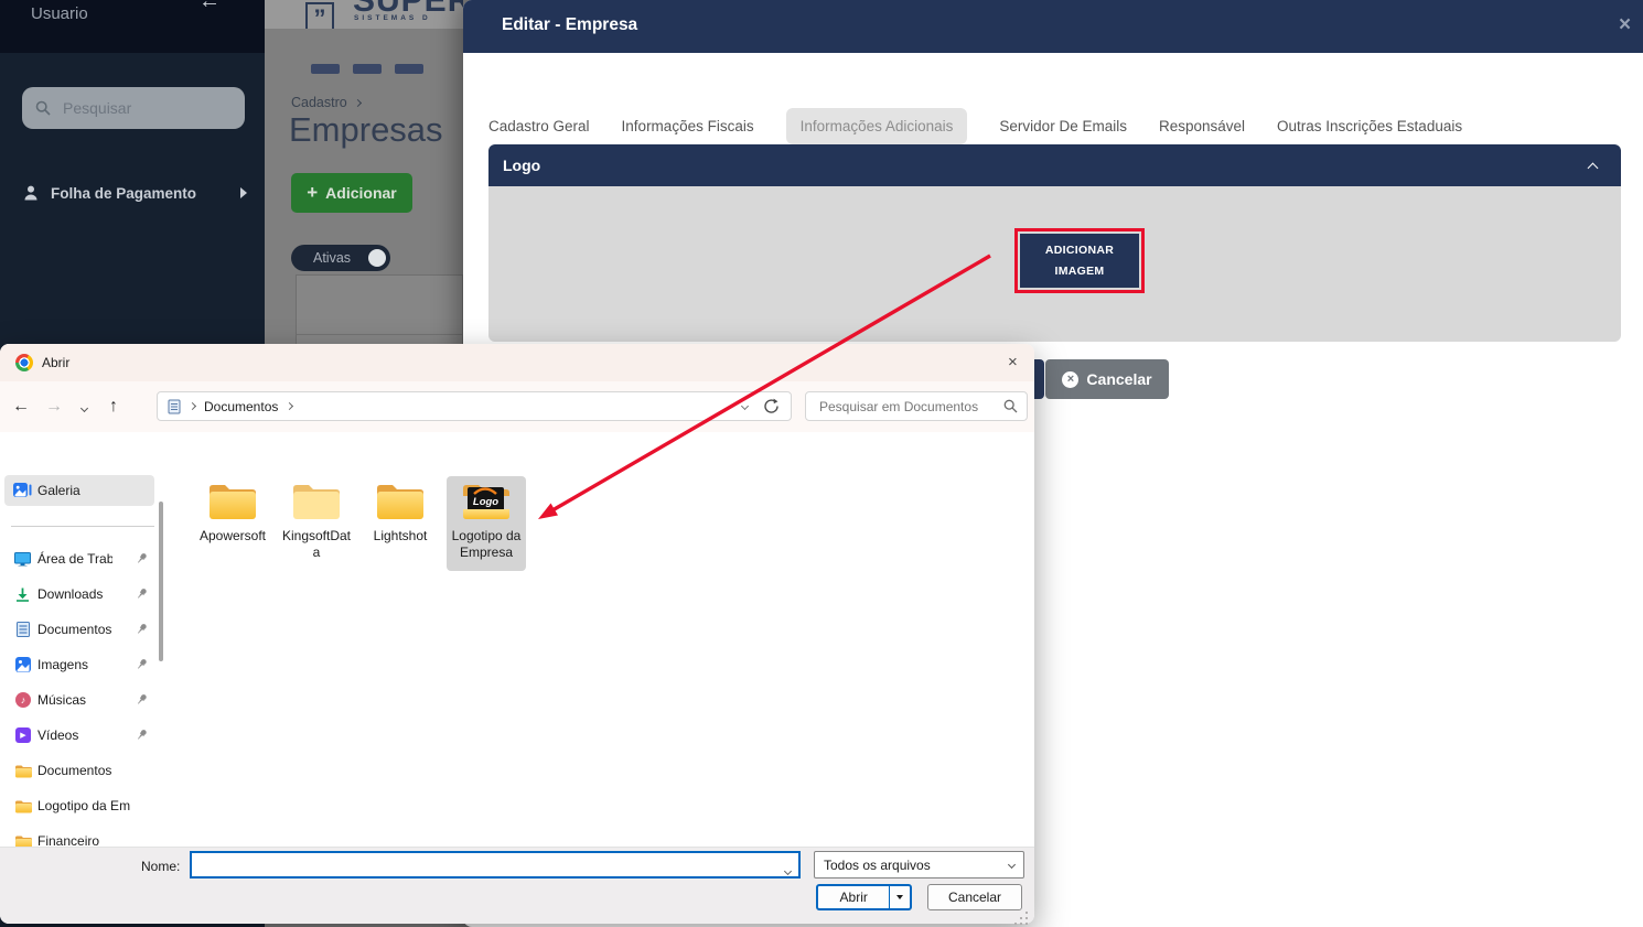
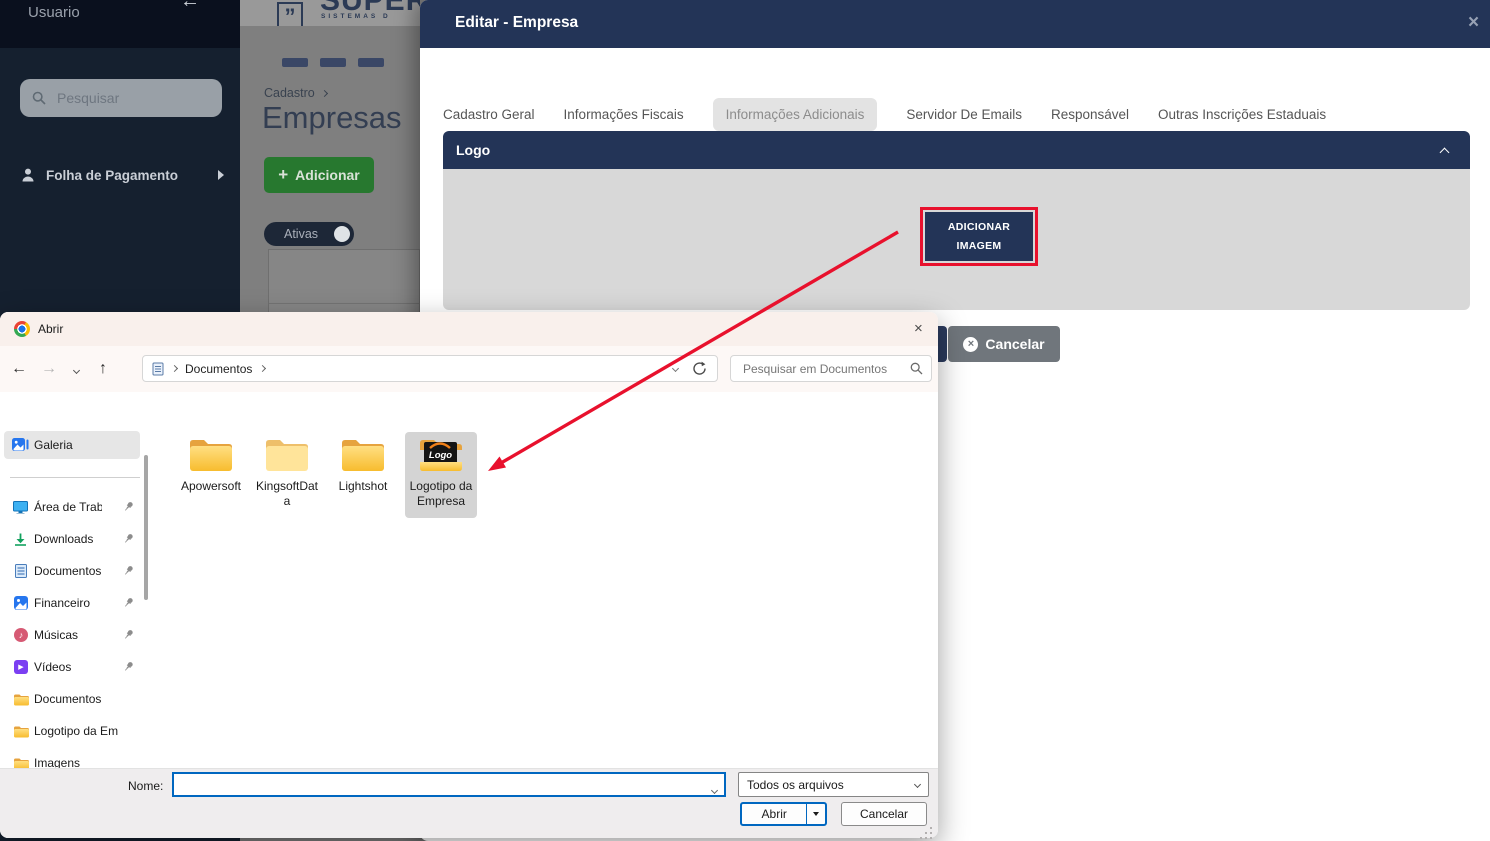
  Usuario
  ←
  Pesquisar
  Folha de Pagamento
  ”
  SUPER
  Cadastro
  Empresas
  +
  Adicionar
  Ativas
  Editar - Empresa
  ×
  Cadastro Geral
  Informações Fiscais
  Informações Adicionais
  Servidor De Emails
  Responsável
  Outras Inscrições Estaduais
  Logo
  ADICIONAR IMAGEM
  ×
  Cancelar
  Abrir
  ×
  ←
  →
  ↑
  Documentos
  Pesquisar em Documentos
  Galeria
  Área de Trab
  Downloads
  Documentos
- Imagens
+ Financeiro
  ♪
  Músicas
  Vídeos
  Documentos
  Logotipo da Em
- Financeiro
+ Imagens
  Apowersoft
  KingsoftData
  Lightshot
  Logo
  Logotipo da Empresa
  Nome:
  Todos os arquivos
  Abrir
  Cancelar
